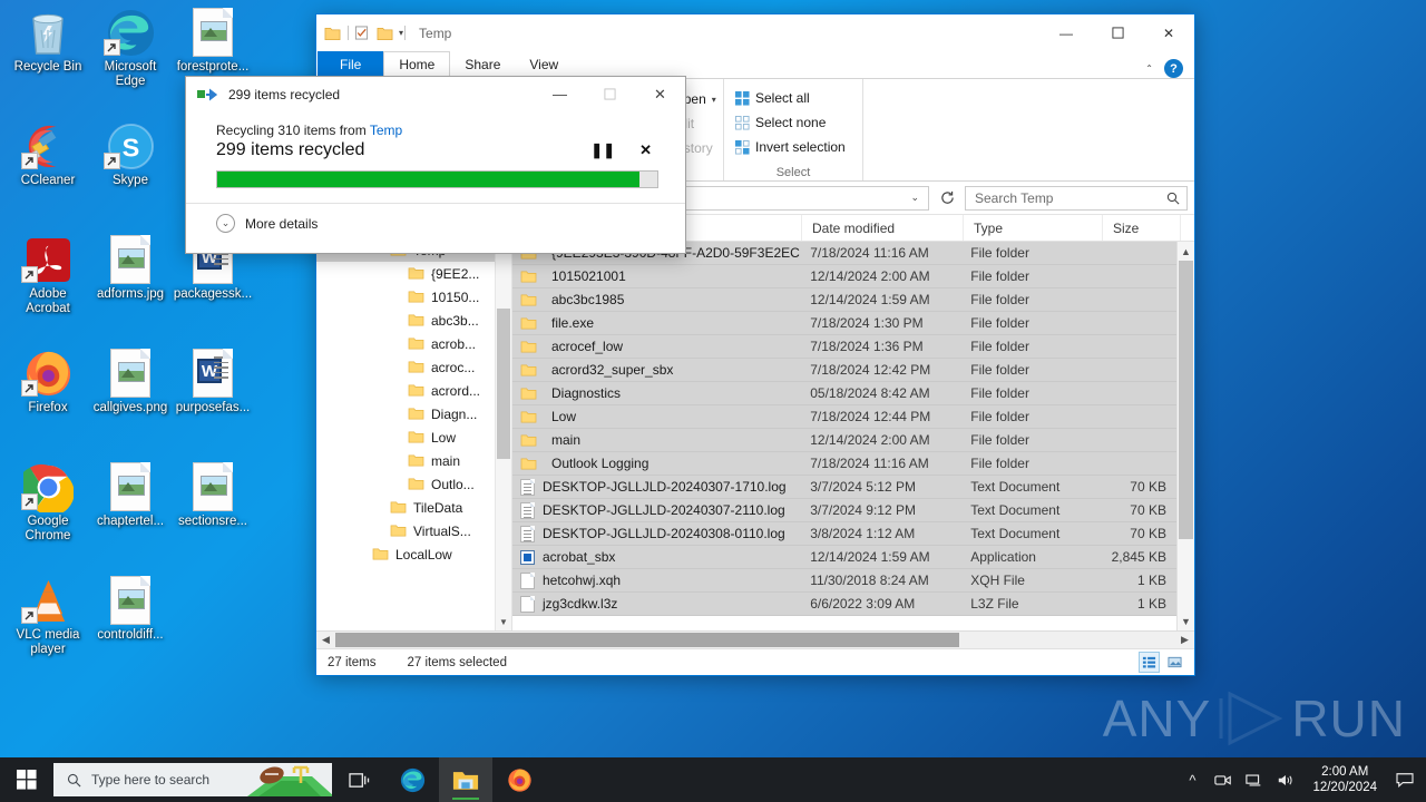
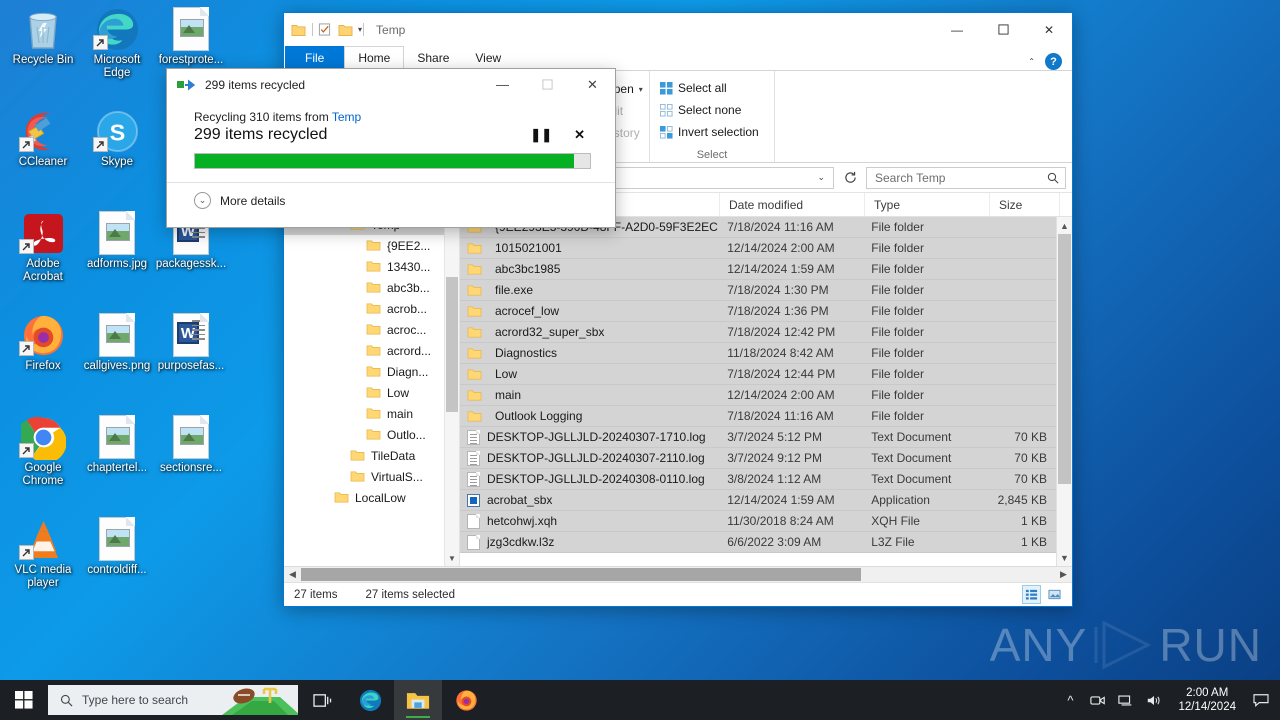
  Recycle Bin
  CCleaner
  Adobe Acrobat
  Firefox
  Google Chrome
  VLC media player
  Microsoft Edge
  S
  Skype
  adforms.jpg
  callgives.png
  chaptertel...
  controldiff...
  forestprote...
  W
  packagessk...
  W
  purposefas...
  sectionsre...
  ▾
  Temp
  —
  ✕
  File
  Home
  Share
  View
  ⌃
  ?
  pen
  ▾
  story
  Select all
  Select none
  Invert selection
  Select
  ⌄
  Search Temp
  {9EE2...
- 10150...
+ 13430...
  abc3b...
  acrob...
  acroc...
  acrord...
  Diagn...
  Low
  main
  Outlo...
  TileData
  VirtualS...
  LocalLow
  ▼
  Date modified
  Type
  Size
  7/18/2024 11:16 AM
  File folder
  1015021001
  12/14/2024 2:00 AM
  File folder
  abc3bc1985
  12/14/2024 1:59 AM
  File folder
  file.exe
  7/18/2024 1:30 PM
  File folder
  acrocef_low
  7/18/2024 1:36 PM
  File folder
  acrord32_super_sbx
  7/18/2024 12:42 PM
  File folder
  Diagnostics
- 05/18/2024 8:42 AM
+ 11/18/2024 8:42 AM
  File folder
  Low
  7/18/2024 12:44 PM
  File folder
  main
  12/14/2024 2:00 AM
  File folder
  Outlook Logging
  7/18/2024 11:16 AM
  File folder
  DESKTOP-JGLLJLD-20240307-1710.log
  3/7/2024 5:12 PM
  Text Document
  70 KB
  DESKTOP-JGLLJLD-20240307-2110.log
  3/7/2024 9:12 PM
  Text Document
  70 KB
  DESKTOP-JGLLJLD-20240308-0110.log
  3/8/2024 1:12 AM
  Text Document
  70 KB
  acrobat_sbx
  12/14/2024 1:59 AM
  Application
  2,845 KB
  hetcohwj.xqh
  11/30/2018 8:24 AM
  XQH File
  1 KB
  jzg3cdkw.l3z
  6/6/2022 3:09 AM
  L3Z File
  1 KB
  ▲
  ▼
  ◀
  ▶
  27 items
  27 items selected
  299 items recycled
  —
  ✕
  Recycling 310 items from Temp
  299 items recycled
  ❚❚
  ✕
  ⌄
  More details
  ANY
  RUN
  Type here to search
  ^
  2:00 AM
- 12/20/2024
+ 12/14/2024
